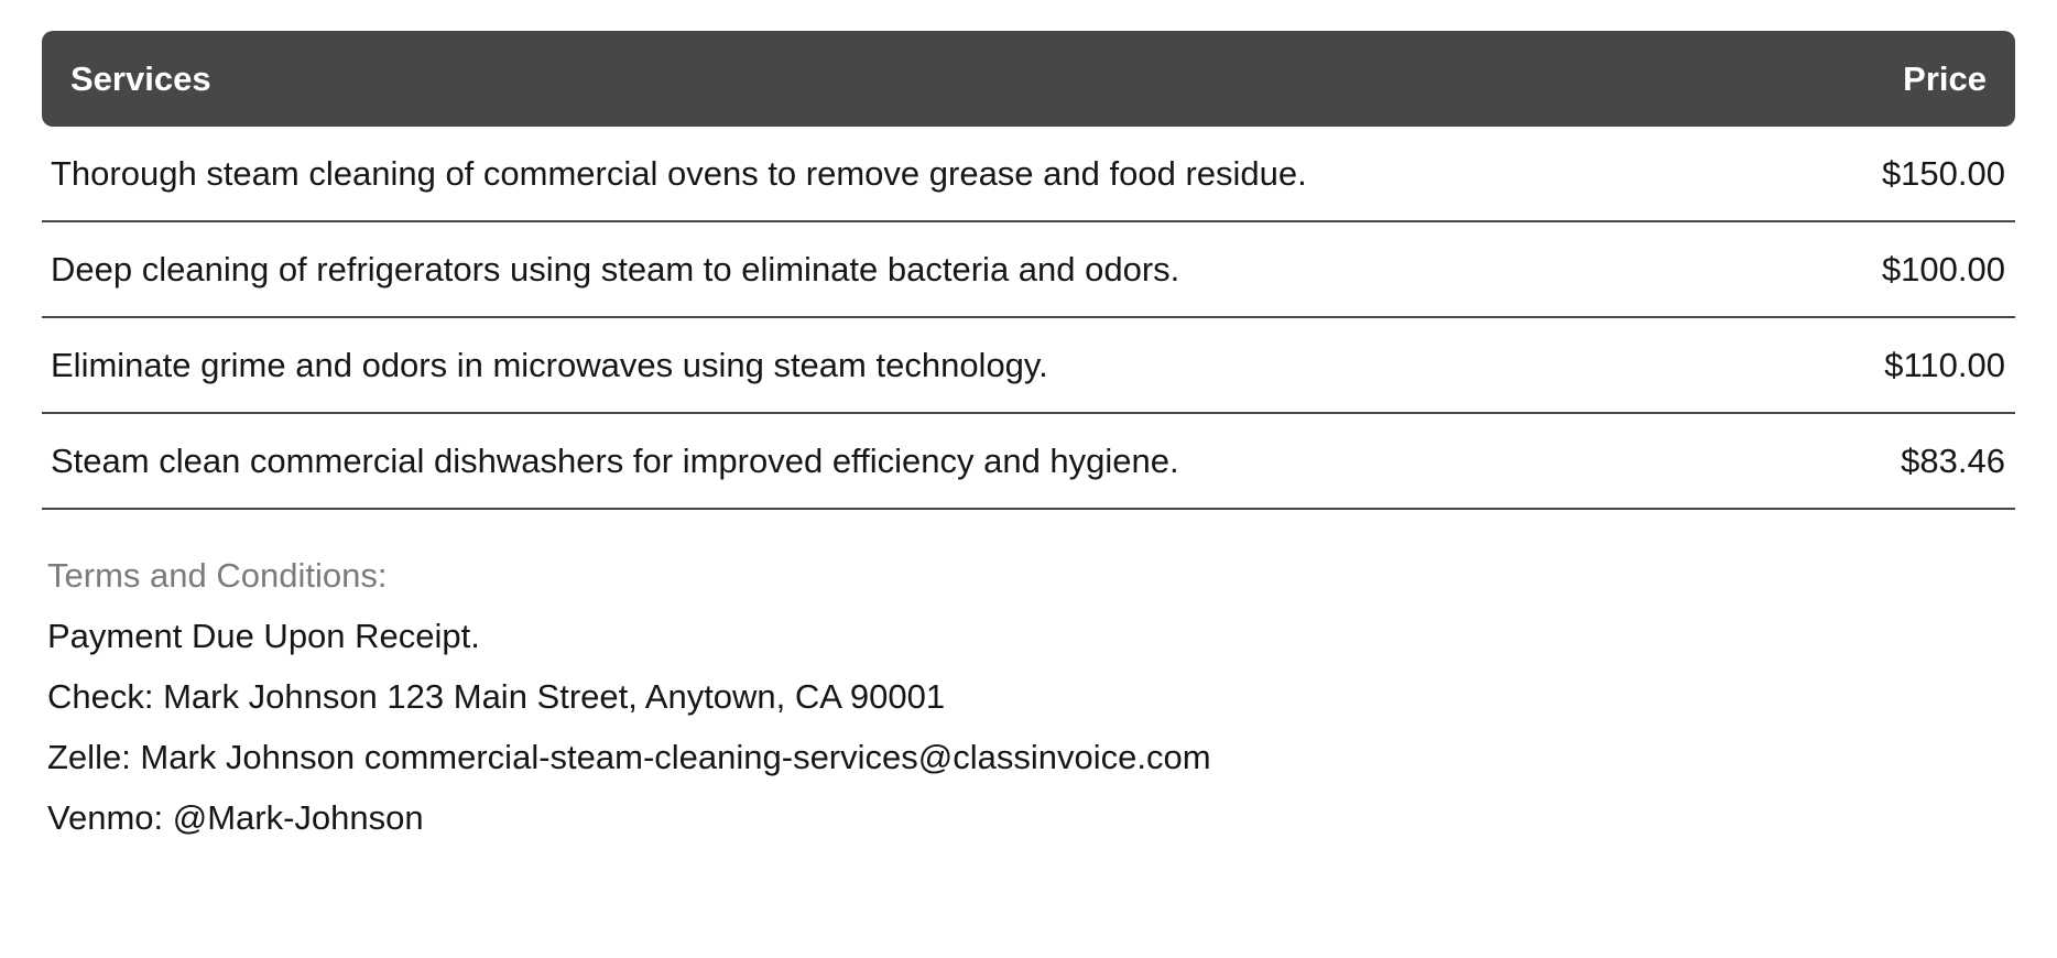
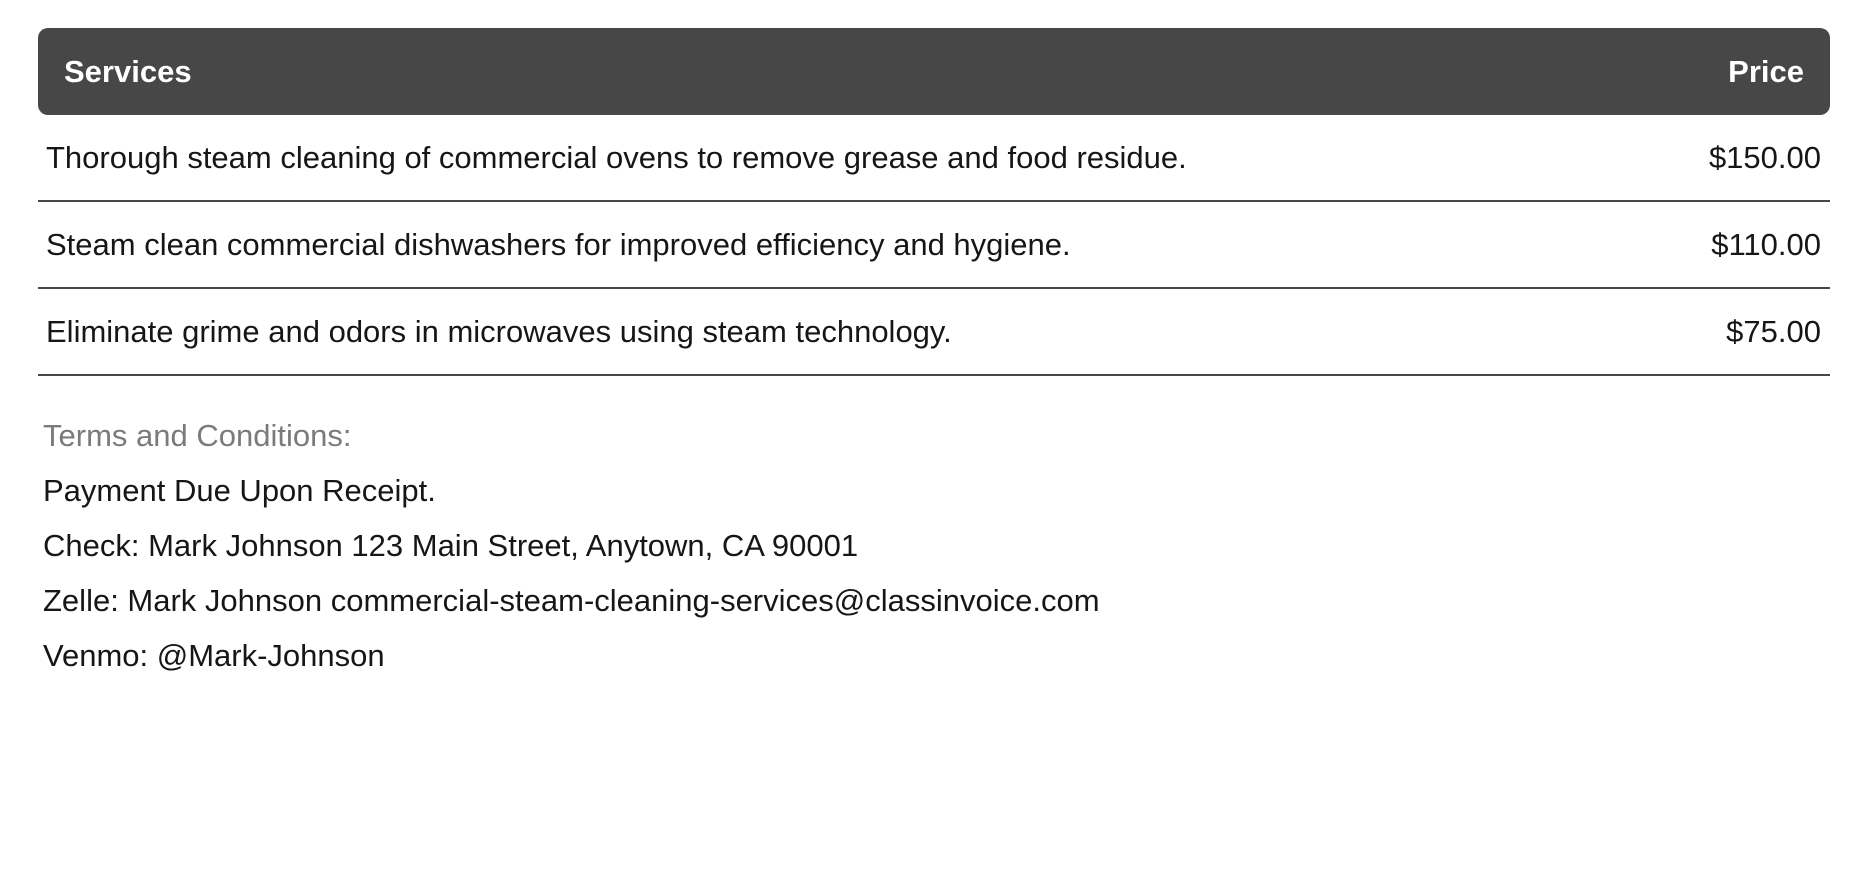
  Services
  Price
  Thorough steam cleaning of commercial ovens to remove grease and food residue.
  $150.00
- Deep cleaning of refrigerators using steam to eliminate bacteria and odors.
- $100.00
- Eliminate grime and odors in microwaves using steam technology.
+ Steam clean commercial dishwashers for improved efficiency and hygiene.
  $110.00
- Steam clean commercial dishwashers for improved efficiency and hygiene.
+ Eliminate grime and odors in microwaves using steam technology.
- $83.46
+ $75.00
  Terms and Conditions:
  Payment Due Upon Receipt.
  Check: Mark Johnson 123 Main Street, Anytown, CA 90001
  Zelle: Mark Johnson commercial-steam-cleaning-services@classinvoice.com
  Venmo: @Mark-Johnson
